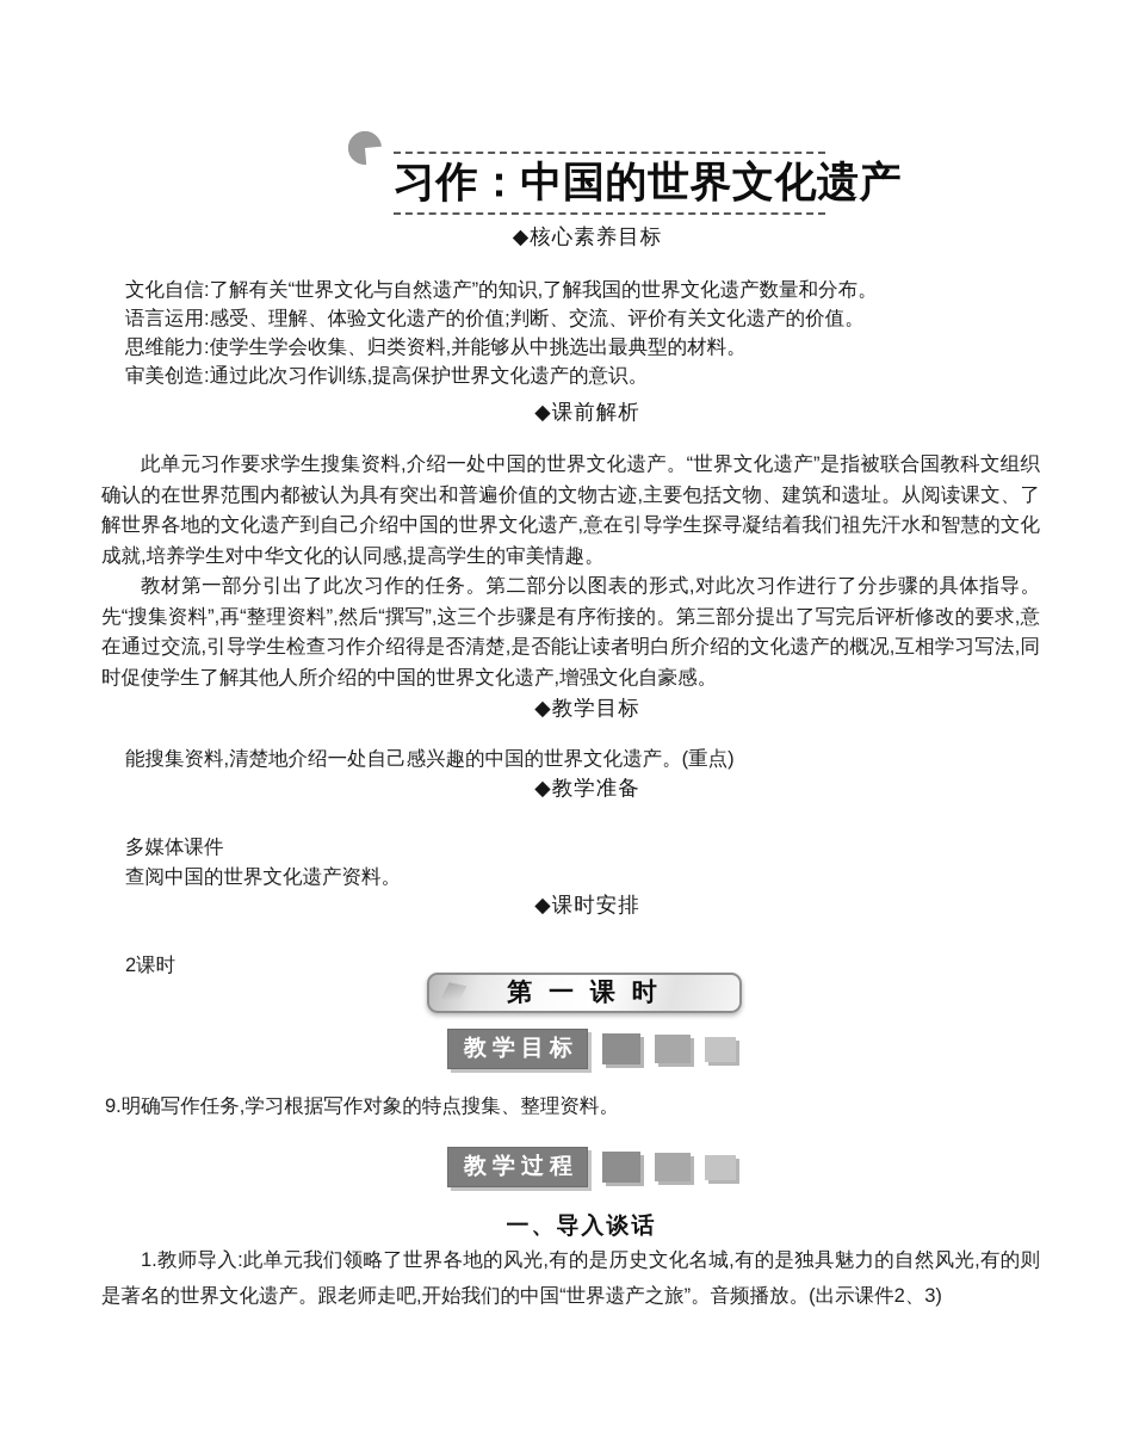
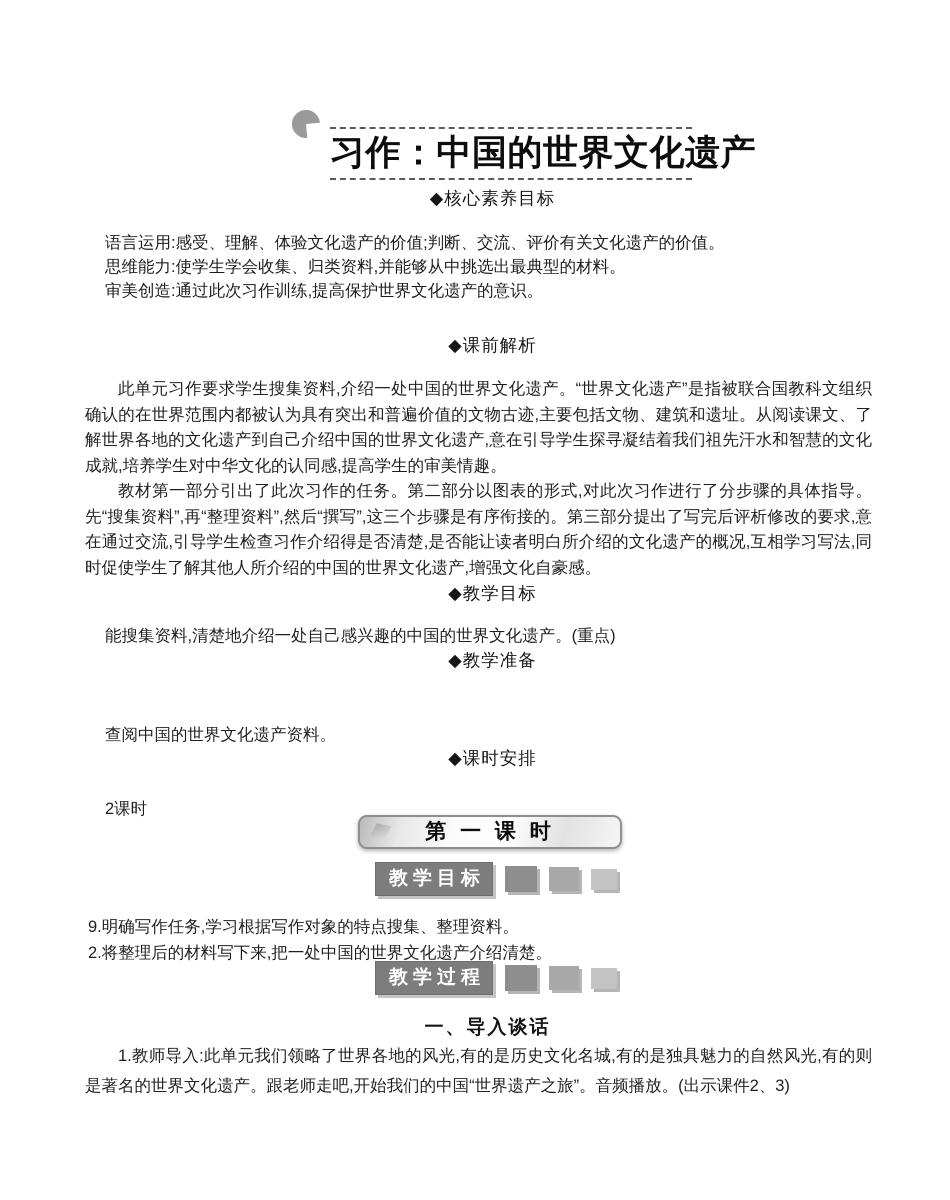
  习作：中国的世界文化遗产
  ◆核心素养目标
- 文化自信:了解有关“世界文化与自然遗产”的知识,了解我国的世界文化遗产数量和分布。
  语言运用:感受、理解、体验文化遗产的价值;判断、交流、评价有关文化遗产的价值。
  思维能力:使学生学会收集、归类资料,并能够从中挑选出最典型的材料。
  审美创造:通过此次习作训练,提高保护世界文化遗产的意识。
  ◆课前解析
  此单元习作要求学生搜集资料,介绍一处中国的世界文化遗产。“世界文化遗产”是指被联合国教科文组织确认的在世界范围内都被认为具有突出和普遍价值的文物古迹,主要包括文物、建筑和遗址。从阅读课文、了解世界各地的文化遗产到自己介绍中国的世界文化遗产,意在引导学生探寻凝结着我们祖先汗水和智慧的文化成就,培养学生对中华文化的认同感,提高学生的审美情趣。
  教材第一部分引出了此次习作的任务。第二部分以图表的形式,对此次习作进行了分步骤的具体指导。先“搜集资料”,再“整理资料”,然后“撰写”,这三个步骤是有序衔接的。第三部分提出了写完后评析修改的要求,意在通过交流,引导学生检查习作介绍得是否清楚,是否能让读者明白所介绍的文化遗产的概况,互相学习写法,同时促使学生了解其他人所介绍的中国的世界文化遗产,增强文化自豪感。
  ◆教学目标
  能搜集资料,清楚地介绍一处自己感兴趣的中国的世界文化遗产。(重点)
  ◆教学准备
- 多媒体课件
  查阅中国的世界文化遗产资料。
  ◆课时安排
  2课时
  第 一 课 时
  教学目标
  9.明确写作任务,学习根据写作对象的特点搜集、整理资料。
+ 2.将整理后的材料写下来,把一处中国的世界文化遗产介绍清楚。
  教学过程
  一、导入谈话
  1.教师导入:此单元我们领略了世界各地的风光,有的是历史文化名城,有的是独具魅力的自然风光,有的则是著名的世界文化遗产。跟老师走吧,开始我们的中国“世界遗产之旅”。音频播放。(出示课件2、3)
